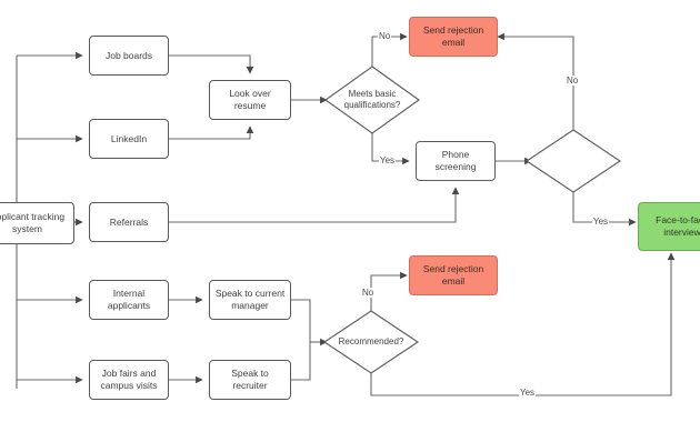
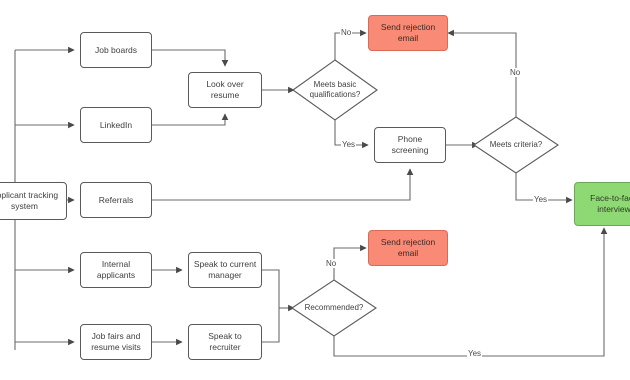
  plicant tracking system
  Job boards
  LinkedIn
  Referrals
  Internal applicants
- Job fairs and campus visits
+ Job fairs and resume visits
  Look over resume
  Meets basic qualifications?
  Send rejection email
  Phone screening
+ Meets criteria?
  Face-to-fa interview
  Speak to current manager
  Speak to recruiter
  Recommended?
  Send rejection email
  No
  Yes
  No
  Yes
  No
  Yes
